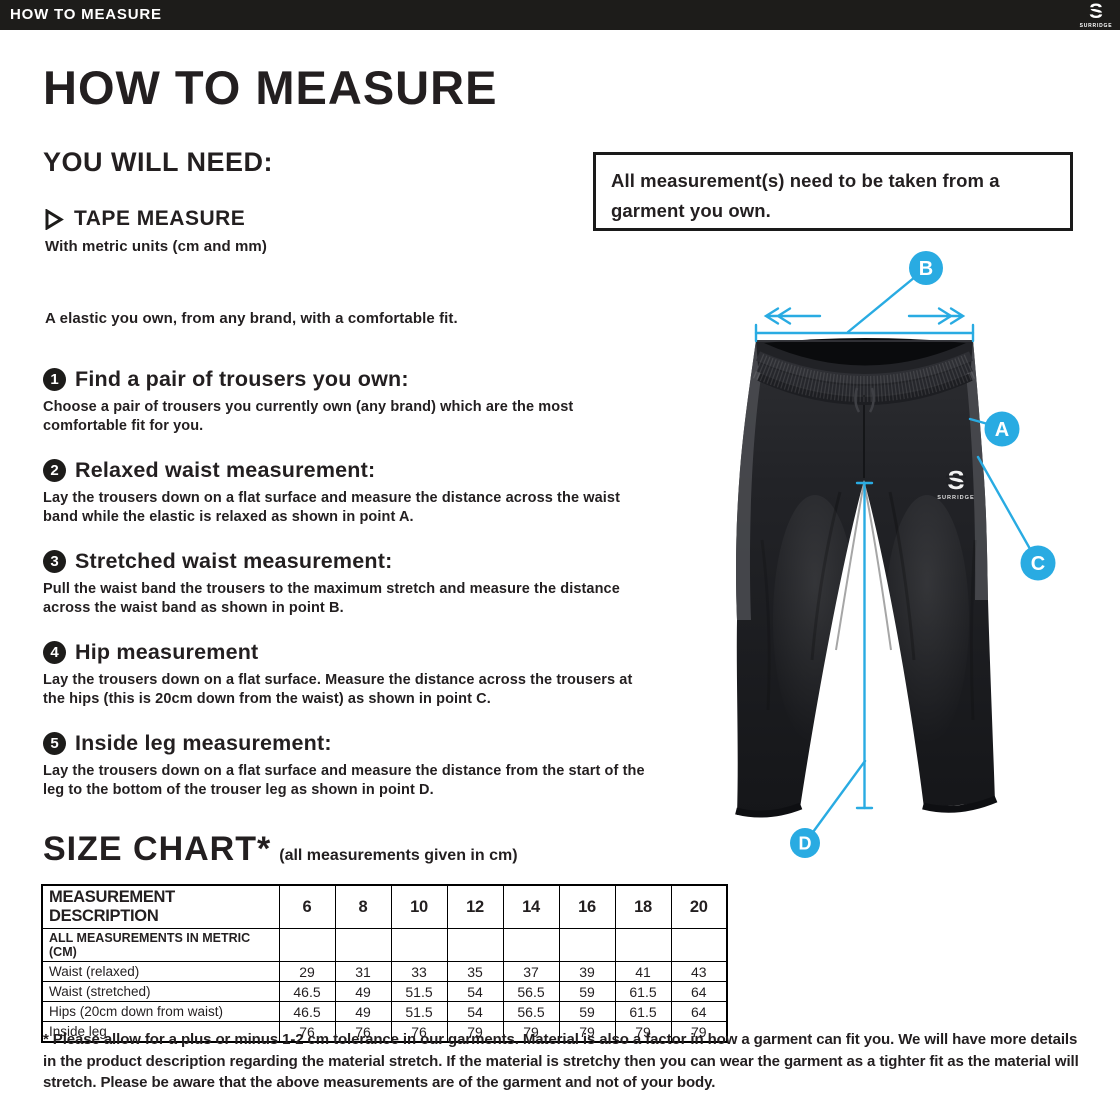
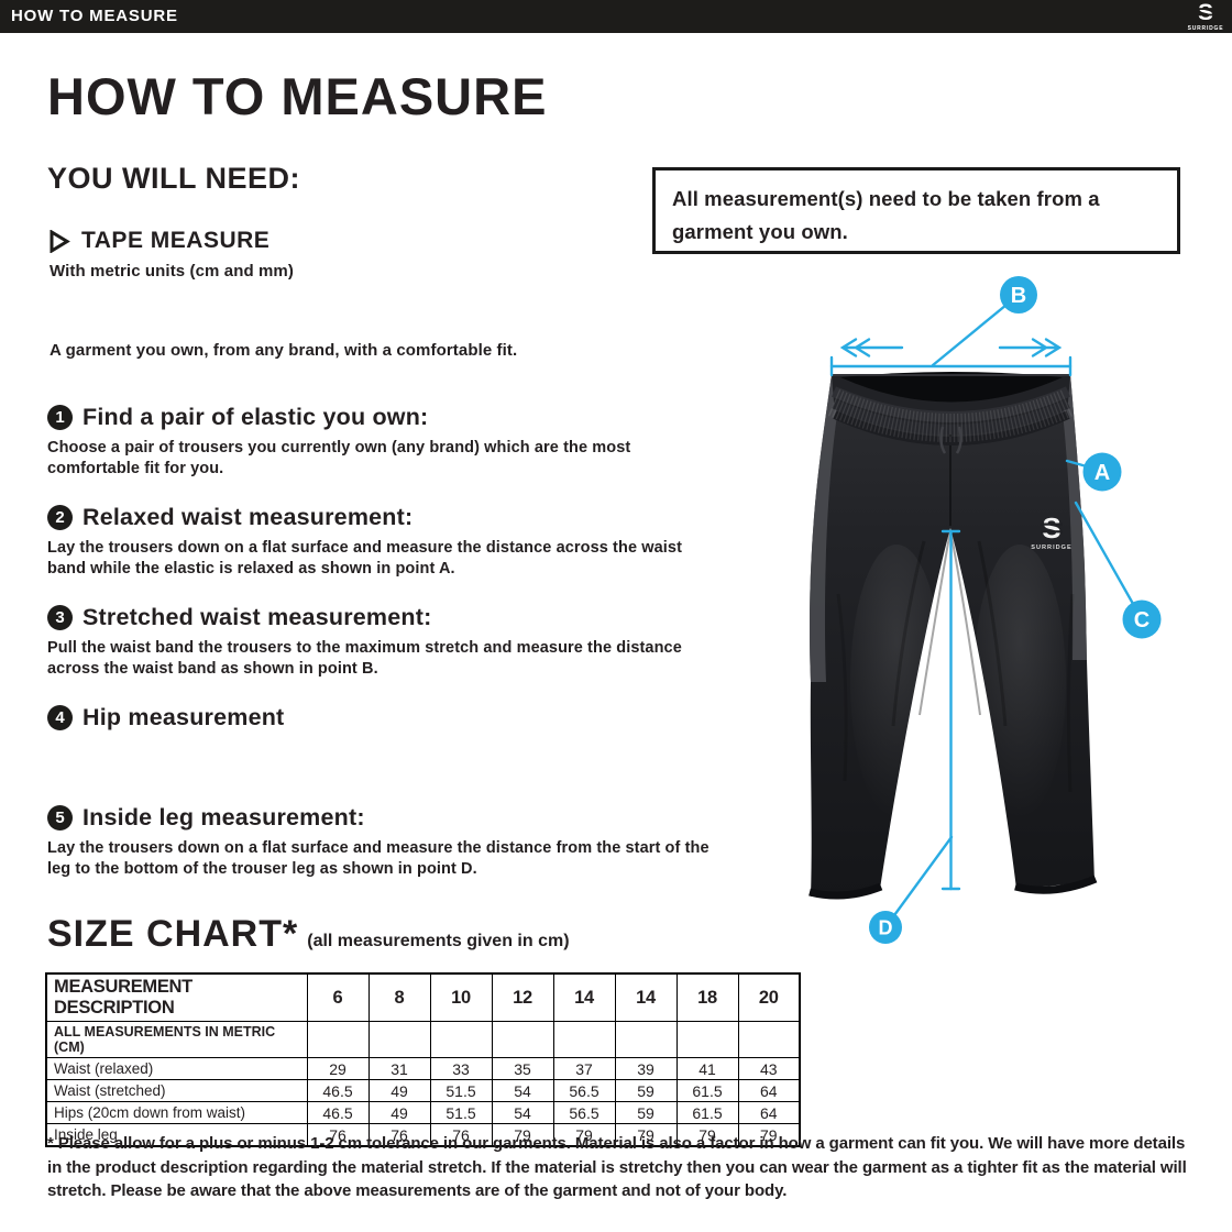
  HOW TO MEASURE
  S
  HOW TO MEASURE
  YOU WILL NEED:
  TAPE MEASURE
  With metric units (cm and mm)
- A elastic you own, from any brand, with a comfortable fit.
+ A garment you own, from any brand, with a comfortable fit.
  All measurement(s) need to be taken from a garment you own.
  1
- Find a pair of trousers you own:
+ Find a pair of elastic you own:
  Choose a pair of trousers you currently own (any brand) which are the most comfortable fit for you.
  2
  Relaxed waist measurement:
  Lay the trousers down on a flat surface and measure the distance across the waist band while the elastic is relaxed as shown in point A.
  3
  Stretched waist measurement:
  Pull the waist band the trousers to the maximum stretch and measure the distance across the waist band as shown in point B.
  4
  Hip measurement
- Lay the trousers down on a flat surface. Measure the distance across the trousers at the hips (this is 20cm down from the waist) as shown in point C.
  5
  Inside leg measurement:
  Lay the trousers down on a flat surface and measure the distance from the start of the leg to the bottom of the trouser leg as shown in point D.
  S
  B
  A
  C
  D
  SIZE CHART*
  (all measurements given in cm)
- MEASUREMENT DESCRIPTION	6	8	10	12	14	16	18	20
+ MEASUREMENT DESCRIPTION	6	8	10	12	14	14	18	20
  ALL MEASUREMENTS IN METRIC (CM)
  Waist (relaxed)	29	31	33	35	37	39	41	43
  Waist (stretched)	46.5	49	51.5	54	56.5	59	61.5	64
  Hips (20cm down from waist)	46.5	49	51.5	54	56.5	59	61.5	64
  Inside leg	76	76	76	79	79	79	79	79
  * Please allow for a plus or minus 1-2 cm tolerance in our garments. Material is also a factor in how a garment can fit you. We will have more details in the product description regarding the material stretch. If the material is stretchy then you can wear the garment as a tighter fit as the material will stretch. Please be aware that the above measurements are of the garment and not of your body.
